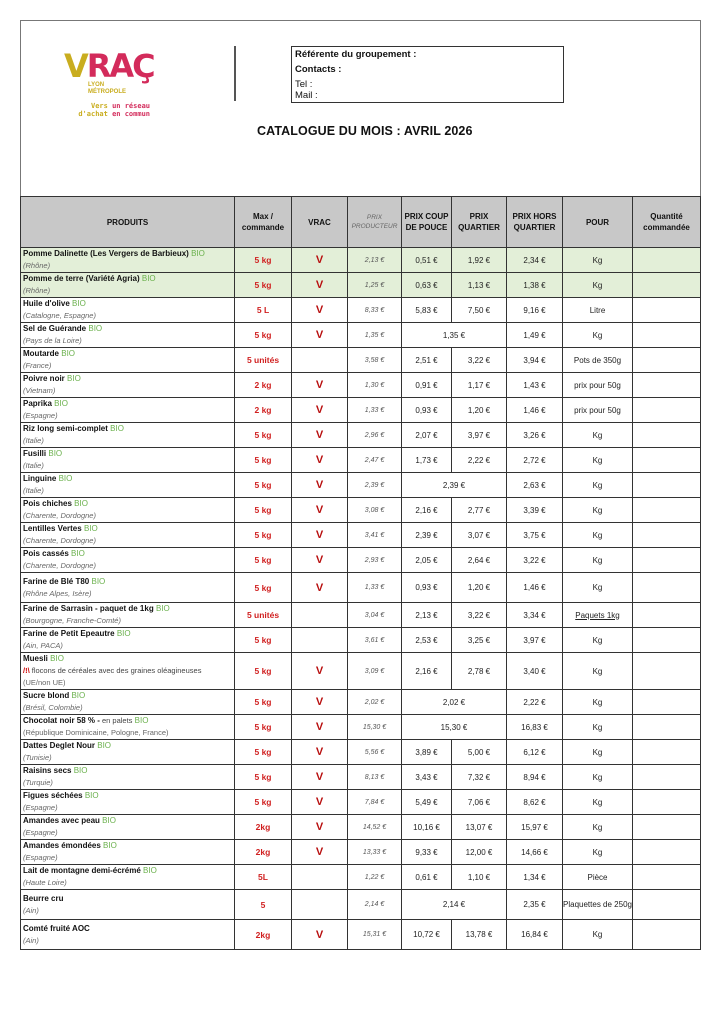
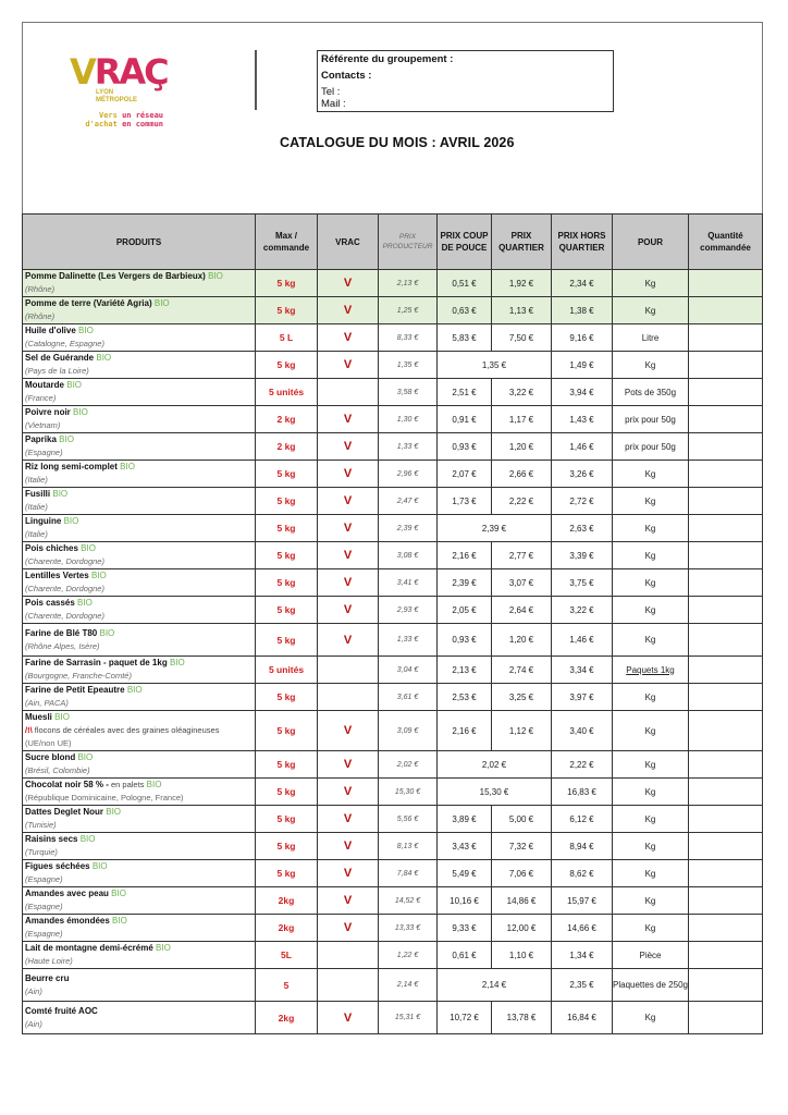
  VRAÇ
  Vers un réseau
  d'achat en commun
  Référente du groupement :
  Contacts :
  Tel :
  Mail :
  CATALOGUE DU MOIS : AVRIL 2026
  PRODUITS	Max / commande	VRAC		PRIX COUP DE POUCE	PRIX QUARTIER	PRIX HORS QUARTIER	POUR	Quantité commandée
  Pomme Dalinette (Les Vergers de Barbieux) BIO(Rhône)	5 kg	V		0,51 €	1,92 €	2,34 €	Kg
  Pomme de terre (Variété Agria) BIO(Rhône)	5 kg	V		0,63 €	1,13 €	1,38 €	Kg
  Huile d'olive BIO(Catalogne, Espagne)	5 L	V		5,83 €	7,50 €	9,16 €	Litre
  Sel de Guérande BIO(Pays de la Loire)	5 kg	V		1,35 €	1,49 €	Kg
  Moutarde BIO(France)	5 unités			2,51 €	3,22 €	3,94 €	Pots de 350g
  Poivre noir BIO(Vietnam)	2 kg	V		0,91 €	1,17 €	1,43 €	prix pour 50g
  Paprika BIO(Espagne)	2 kg	V		0,93 €	1,20 €	1,46 €	prix pour 50g
- Riz long semi-complet BIO(Italie)	5 kg	V		2,07 €	3,97 €	3,26 €	Kg
+ Riz long semi-complet BIO(Italie)	5 kg	V		2,07 €	2,66 €	3,26 €	Kg
  Fusilli BIO(Italie)	5 kg	V		1,73 €	2,22 €	2,72 €	Kg
  Linguine BIO(Italie)	5 kg	V		2,39 €	2,63 €	Kg
  Pois chiches BIO(Charente, Dordogne)	5 kg	V		2,16 €	2,77 €	3,39 €	Kg
  Lentilles Vertes BIO(Charente, Dordogne)	5 kg	V		2,39 €	3,07 €	3,75 €	Kg
  Pois cassés BIO(Charente, Dordogne)	5 kg	V		2,05 €	2,64 €	3,22 €	Kg
  Farine de Blé T80 BIO(Rhône Alpes, Isère)	5 kg	V		0,93 €	1,20 €	1,46 €	Kg
- Farine de Sarrasin - paquet de 1kg BIO(Bourgogne, Franche-Comté)	5 unités			2,13 €	3,22 €	3,34 €	Paquets 1kg
+ Farine de Sarrasin - paquet de 1kg BIO(Bourgogne, Franche-Comté)	5 unités			2,13 €	2,74 €	3,34 €	Paquets 1kg
  Farine de Petit Epeautre BIO(Ain, PACA)	5 kg			2,53 €	3,25 €	3,97 €	Kg
- Muesli BIO/!\ flocons de céréales avec des graines oléagineuses(UE/non UE)	5 kg	V		2,16 €	2,78 €	3,40 €	Kg
+ Muesli BIO/!\ flocons de céréales avec des graines oléagineuses(UE/non UE)	5 kg	V		2,16 €	1,12 €	3,40 €	Kg
  Sucre blond BIO(Brésil, Colombie)	5 kg	V		2,02 €	2,22 €	Kg
  Chocolat noir 58 % - en palets BIO(République Dominicaine, Pologne, France)	5 kg	V		15,30 €	16,83 €	Kg
  Dattes Deglet Nour BIO(Tunisie)	5 kg	V		3,89 €	5,00 €	6,12 €	Kg
  Raisins secs BIO(Turquie)	5 kg	V		3,43 €	7,32 €	8,94 €	Kg
  Figues séchées BIO(Espagne)	5 kg	V		5,49 €	7,06 €	8,62 €	Kg
- Amandes avec peau BIO(Espagne)	2kg	V		10,16 €	13,07 €	15,97 €	Kg
+ Amandes avec peau BIO(Espagne)	2kg	V		10,16 €	14,86 €	15,97 €	Kg
  Amandes émondées BIO(Espagne)	2kg	V		9,33 €	12,00 €	14,66 €	Kg
  Lait de montagne demi-écrémé BIO(Haute Loire)	5L			0,61 €	1,10 €	1,34 €	Pièce
  Beurre cru(Ain)	5			2,14 €	2,35 €	Plaquettes de 250g
  Comté fruité AOC(Ain)	2kg	V		10,72 €	13,78 €	16,84 €	Kg
